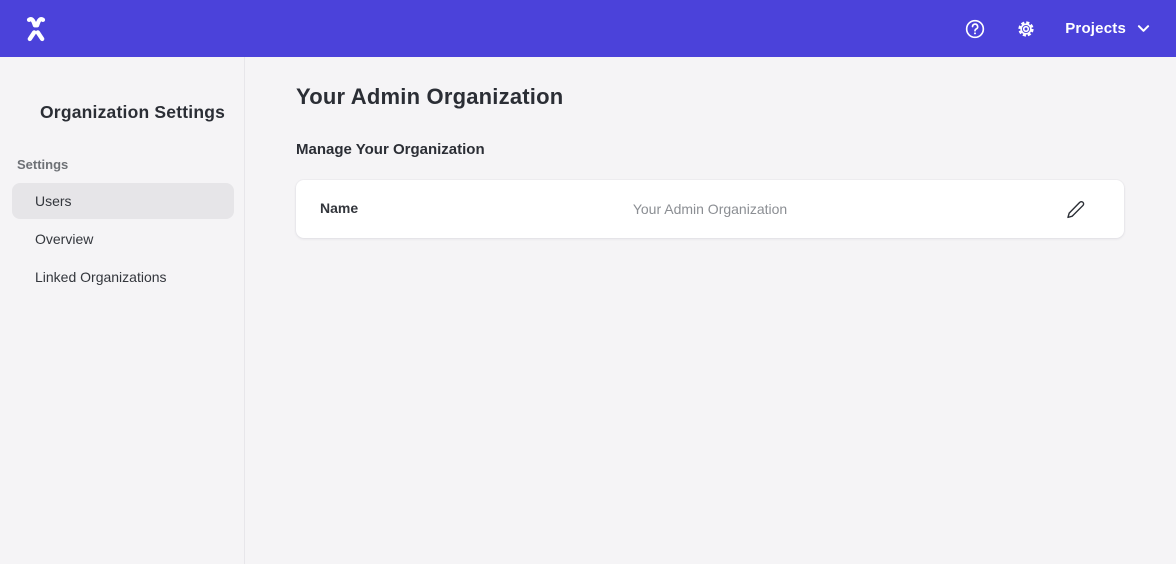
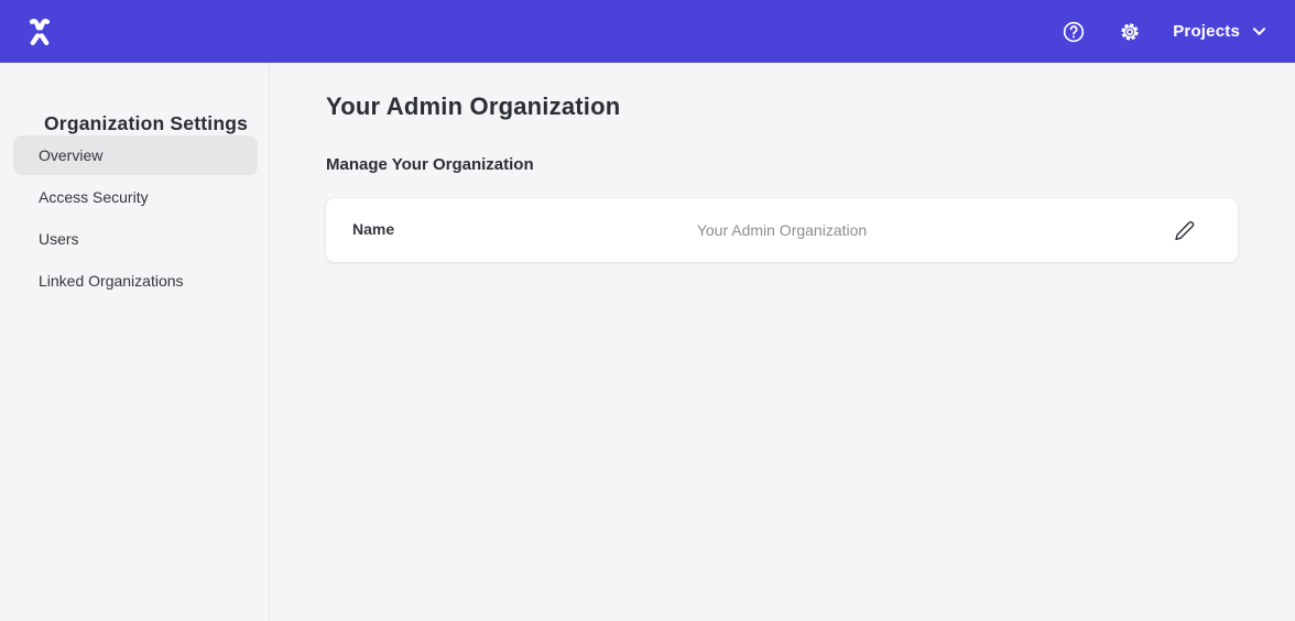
  Projects
  Organization Settings
- Settings
- Users
+ Overview
+ Access Security
- Overview
+ Users
  Linked Organizations
  Your Admin Organization
  Manage Your Organization
  Name
  Your Admin Organization
